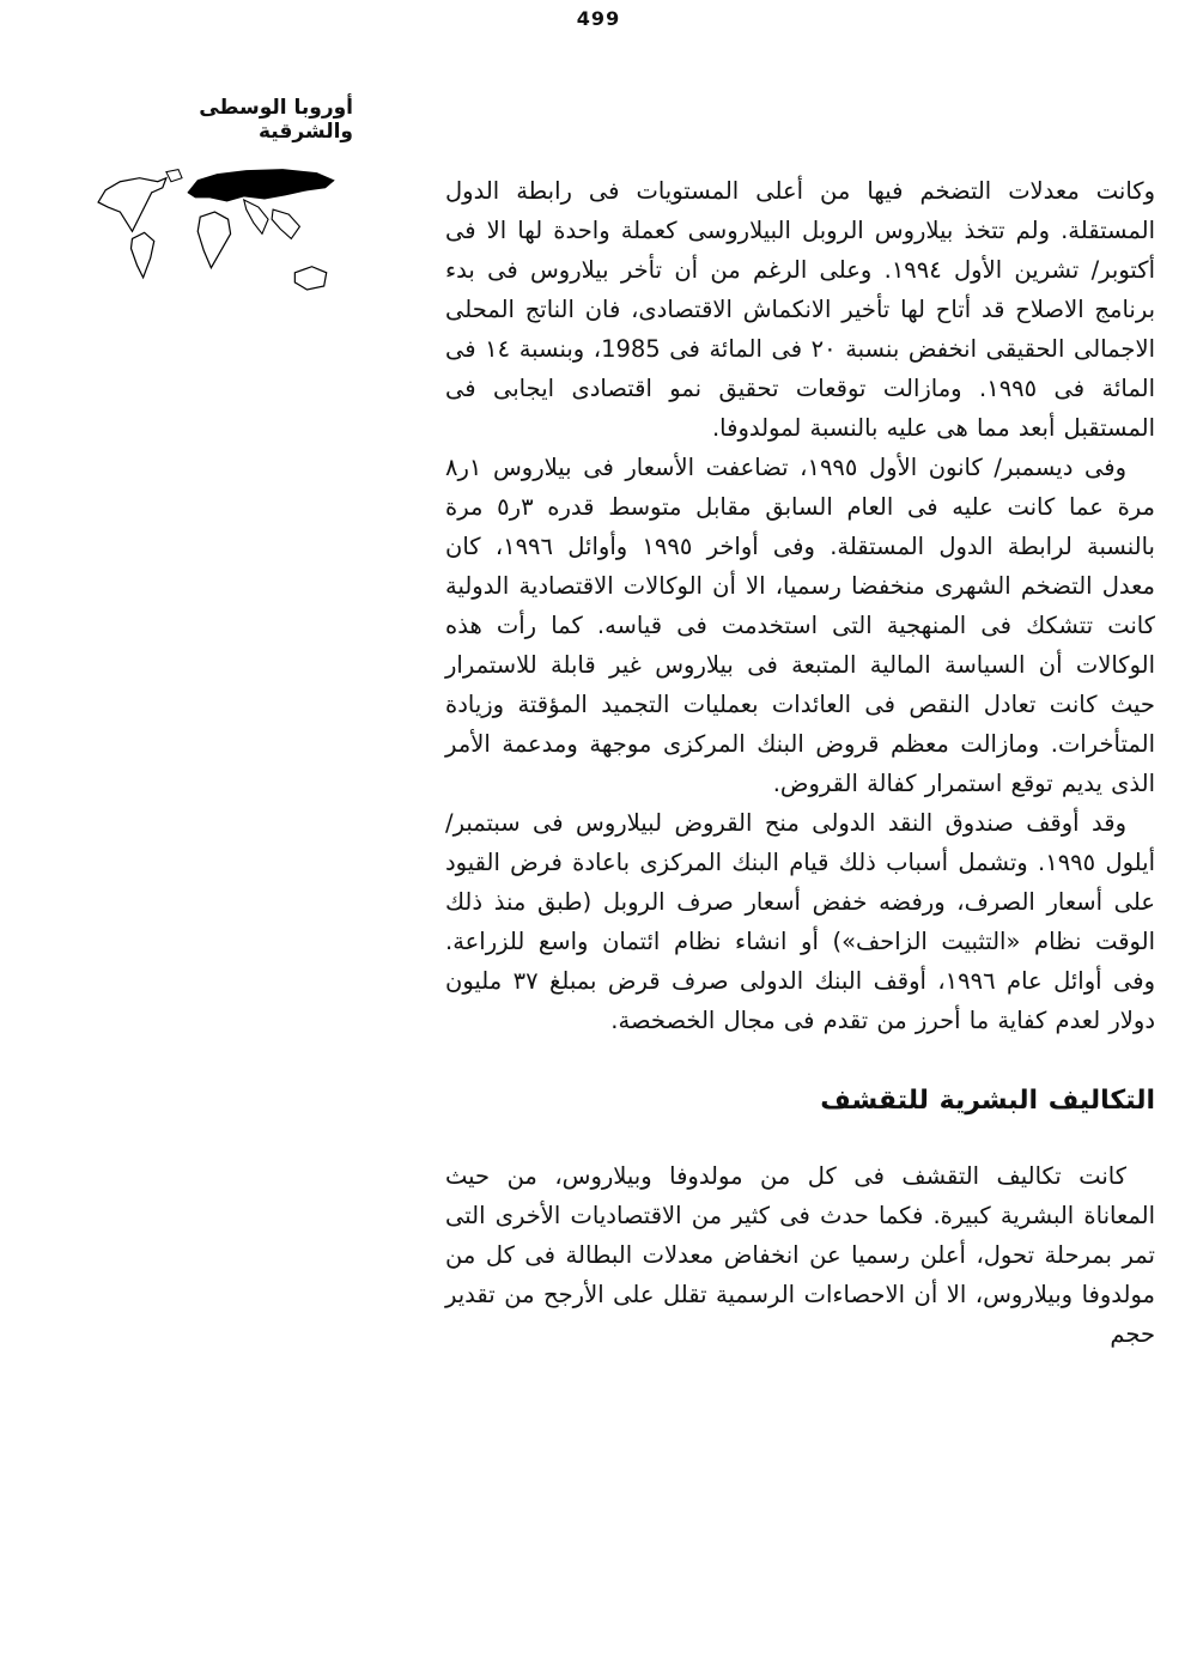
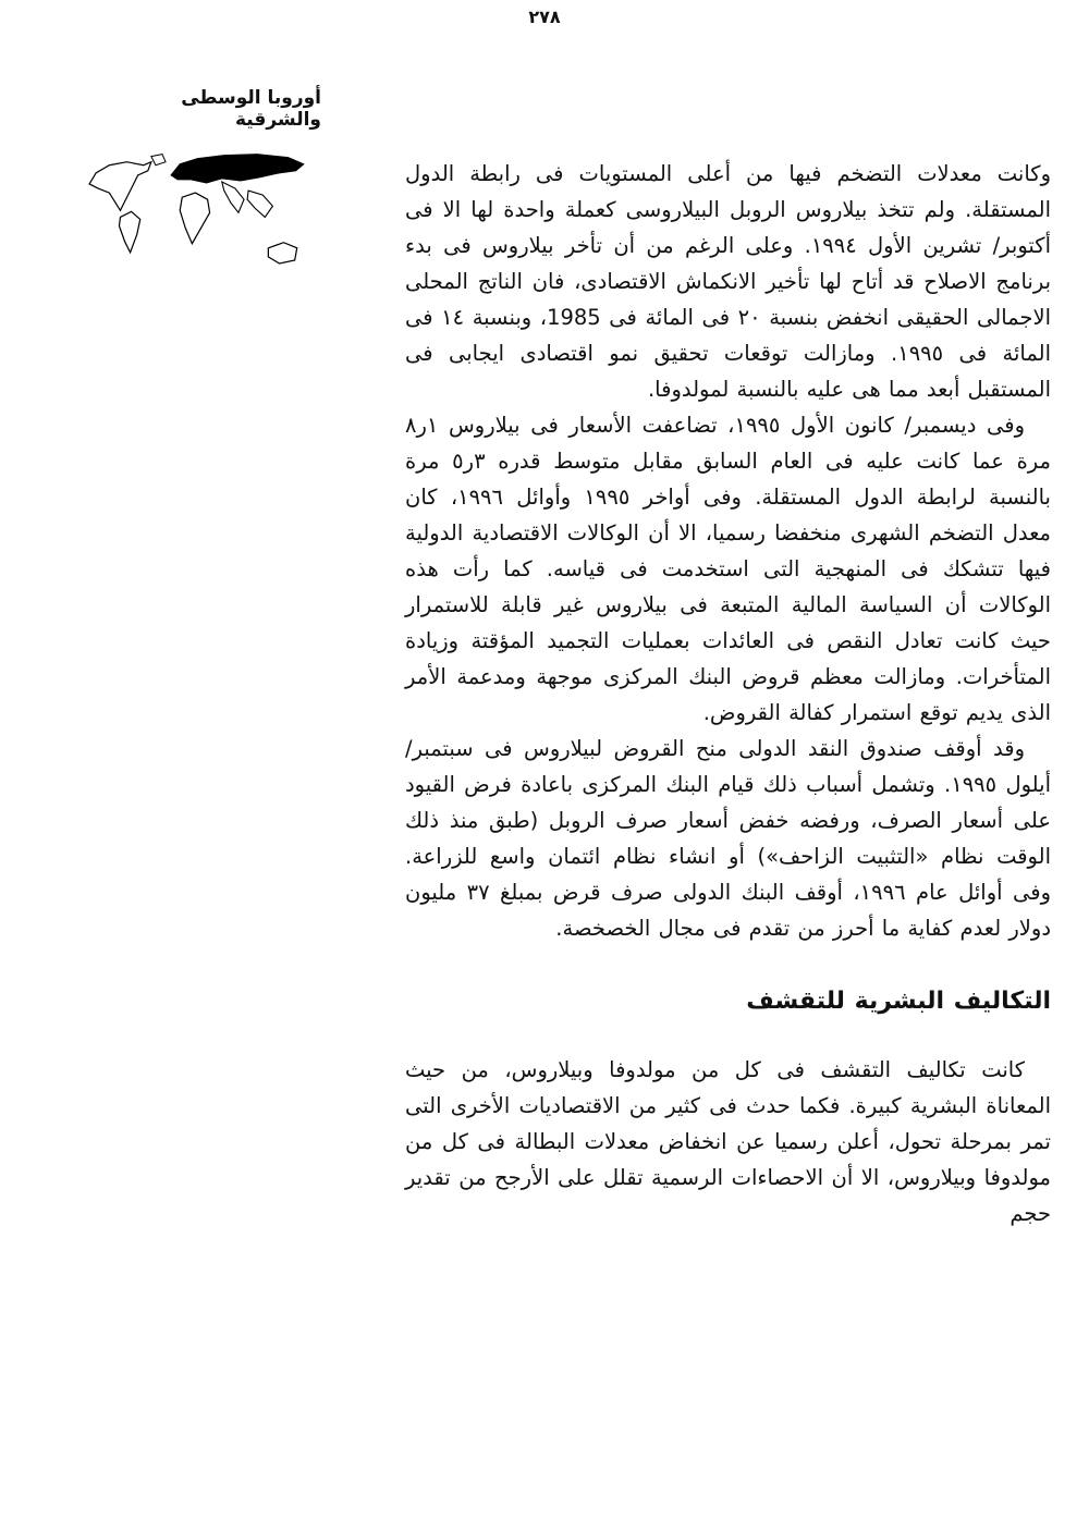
- 499
+ ٢٧٨
  أوروبا الوسطى والشرقية
  وكانت معدلات التضخم فيها من أعلى المستويات فى رابطة الدول المستقلة. ولم تتخذ بيلاروس الروبل البيلاروسى كعملة واحدة لها الا فى أكتوبر/ تشرين الأول ١٩٩٤. وعلى الرغم من أن تأخر بيلاروس فى بدء برنامج الاصلاح قد أتاح لها تأخير الانكماش الاقتصادى، فان الناتج المحلى الاجمالى الحقيقى انخفض بنسبة ٢٠ فى المائة فى 1985، وبنسبة ١٤ فى المائة فى ١٩٩٥. ومازالت توقعات تحقيق نمو اقتصادى ايجابى فى المستقبل أبعد مما هى عليه بالنسبة لمولدوفا.
- وفى ديسمبر/ كانون الأول ١٩٩٥، تضاعفت الأسعار فى بيلاروس ١ر٨ مرة عما كانت عليه فى العام السابق مقابل متوسط قدره ٣ر٥ مرة بالنسبة لرابطة الدول المستقلة. وفى أواخر ١٩٩٥ وأوائل ١٩٩٦، كان معدل التضخم الشهرى منخفضا رسميا، الا أن الوكالات الاقتصادية الدولية كانت تتشكك فى المنهجية التى استخدمت فى قياسه. كما رأت هذه الوكالات أن السياسة المالية المتبعة فى بيلاروس غير قابلة للاستمرار حيث كانت تعادل النقص فى العائدات بعمليات التجميد المؤقتة وزيادة المتأخرات. ومازالت معظم قروض البنك المركزى موجهة ومدعمة الأمر الذى يديم توقع استمرار كفالة القروض.
+ وفى ديسمبر/ كانون الأول ١٩٩٥، تضاعفت الأسعار فى بيلاروس ١ر٨ مرة عما كانت عليه فى العام السابق مقابل متوسط قدره ٣ر٥ مرة بالنسبة لرابطة الدول المستقلة. وفى أواخر ١٩٩٥ وأوائل ١٩٩٦، كان معدل التضخم الشهرى منخفضا رسميا، الا أن الوكالات الاقتصادية الدولية فيها تتشكك فى المنهجية التى استخدمت فى قياسه. كما رأت هذه الوكالات أن السياسة المالية المتبعة فى بيلاروس غير قابلة للاستمرار حيث كانت تعادل النقص فى العائدات بعمليات التجميد المؤقتة وزيادة المتأخرات. ومازالت معظم قروض البنك المركزى موجهة ومدعمة الأمر الذى يديم توقع استمرار كفالة القروض.
  وقد أوقف صندوق النقد الدولى منح القروض لبيلاروس فى سبتمبر/ أيلول ١٩٩٥. وتشمل أسباب ذلك قيام البنك المركزى باعادة فرض القيود على أسعار الصرف، ورفضه خفض أسعار صرف الروبل (طبق منذ ذلك الوقت نظام «التثبيت الزاحف») أو انشاء نظام ائتمان واسع للزراعة. وفى أوائل عام ١٩٩٦، أوقف البنك الدولى صرف قرض بمبلغ ٣٧ مليون دولار لعدم كفاية ما أحرز من تقدم فى مجال الخصخصة.
  التكاليف البشرية للتقشف
  كانت تكاليف التقشف فى كل من مولدوفا وبيلاروس، من حيث المعاناة البشرية كبيرة. فكما حدث فى كثير من الاقتصاديات الأخرى التى تمر بمرحلة تحول، أعلن رسميا عن انخفاض معدلات البطالة فى كل من مولدوفا وبيلاروس، الا أن الاحصاءات الرسمية تقلل على الأرجح من تقدير حجم
